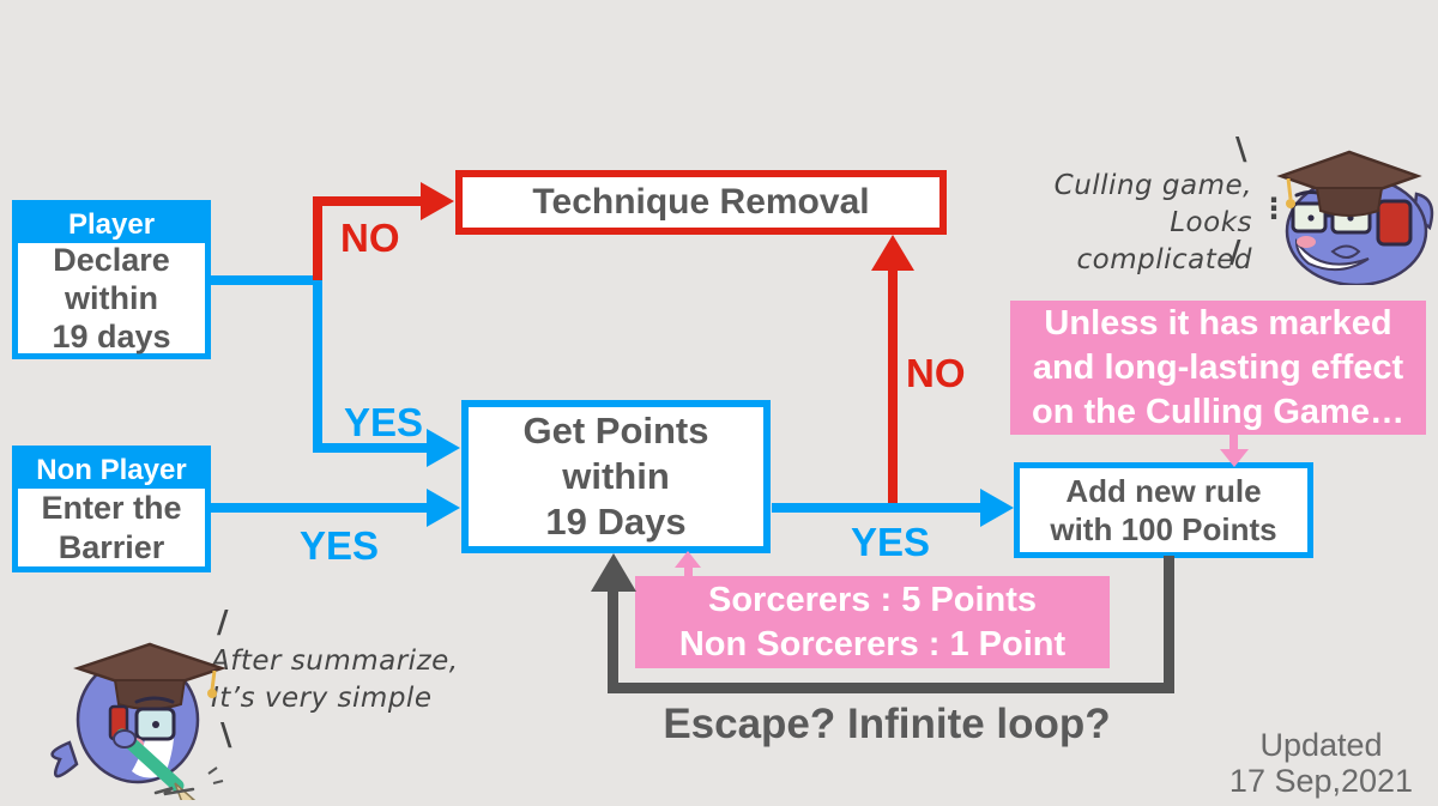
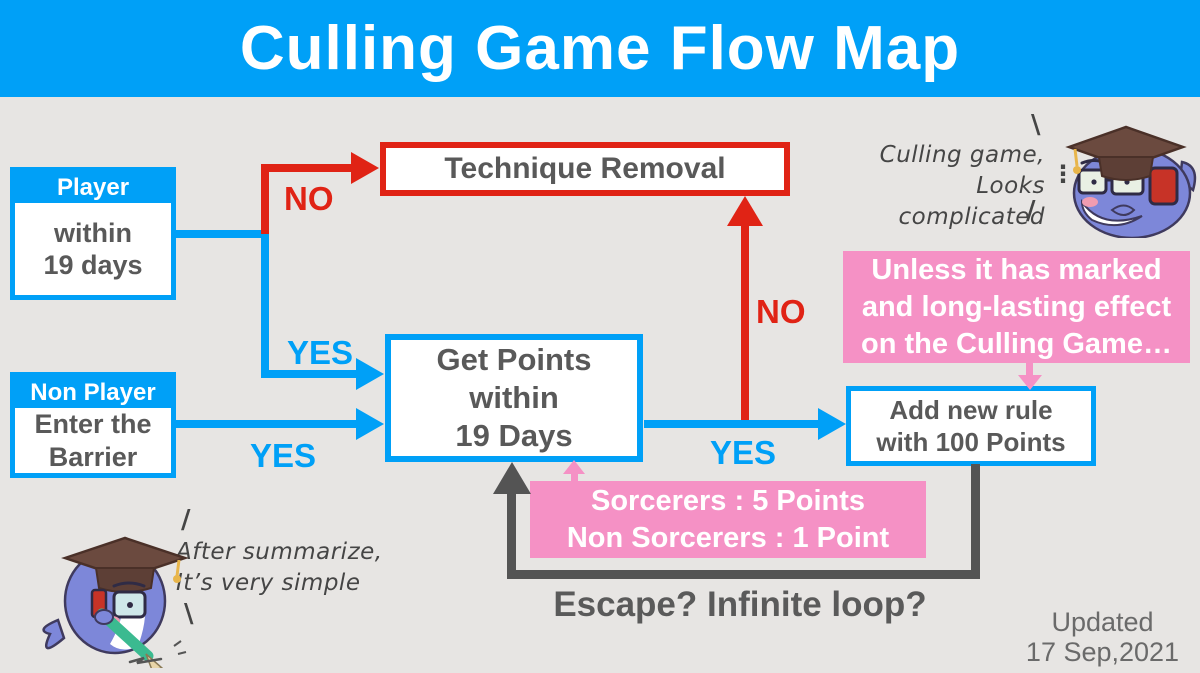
+ Culling Game Flow Map
  Player
- Declare
  within
  19 days
  Non Player
  Enter the
  Barrier
  Technique Removal
  Get Points
  within
  19 Days
  Add new rule
  with 100 Points
  Unless it has marked
  and long-lasting effect
  on the Culling Game…
  Sorcerers : 5 Points
  Non Sorcerers : 1 Point
  NO
  YES
  YES
  YES
  NO
  Escape? Infinite loop?
  Updated
  17 Sep,2021
  Culling game,
  Looks complicated
  \
  /
  ⋮
  After summarize,
  It’s very simple
  /
  \
